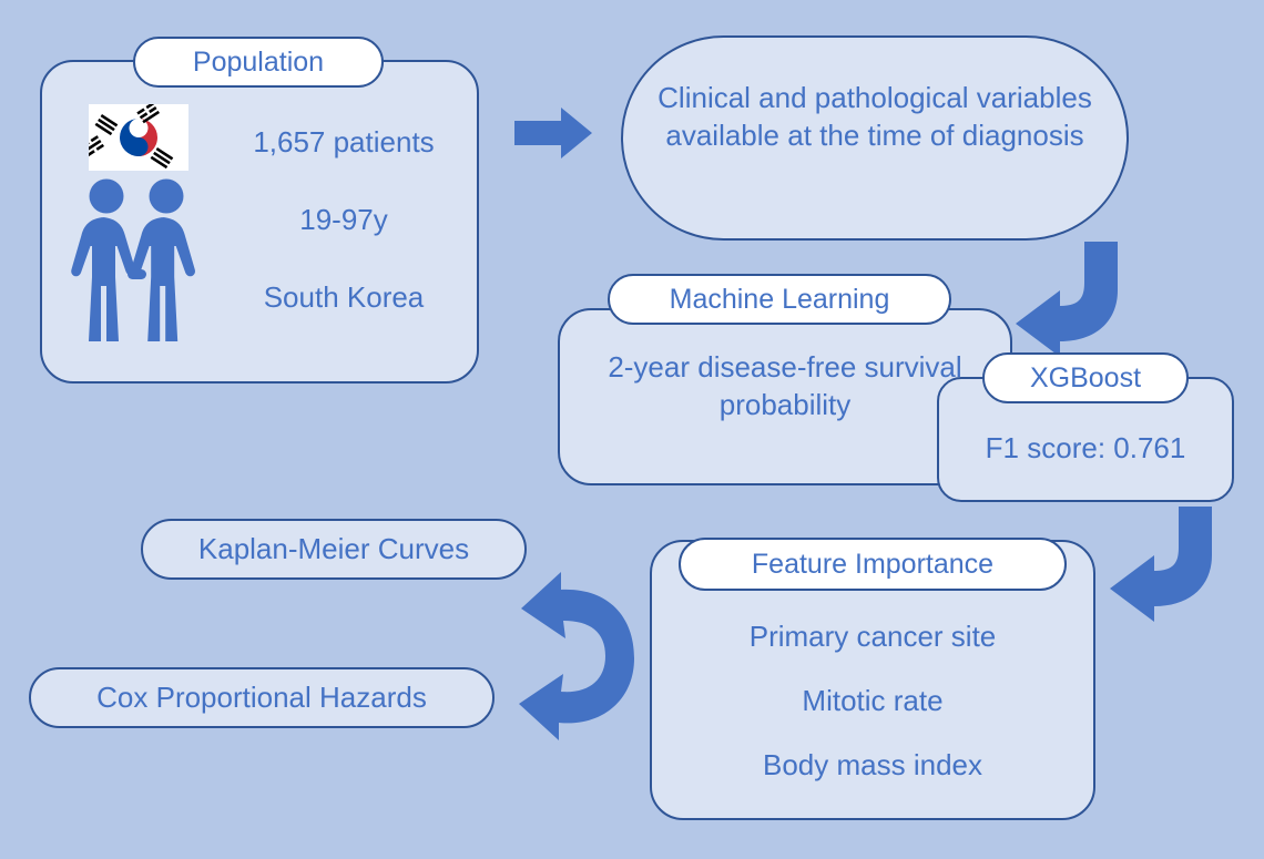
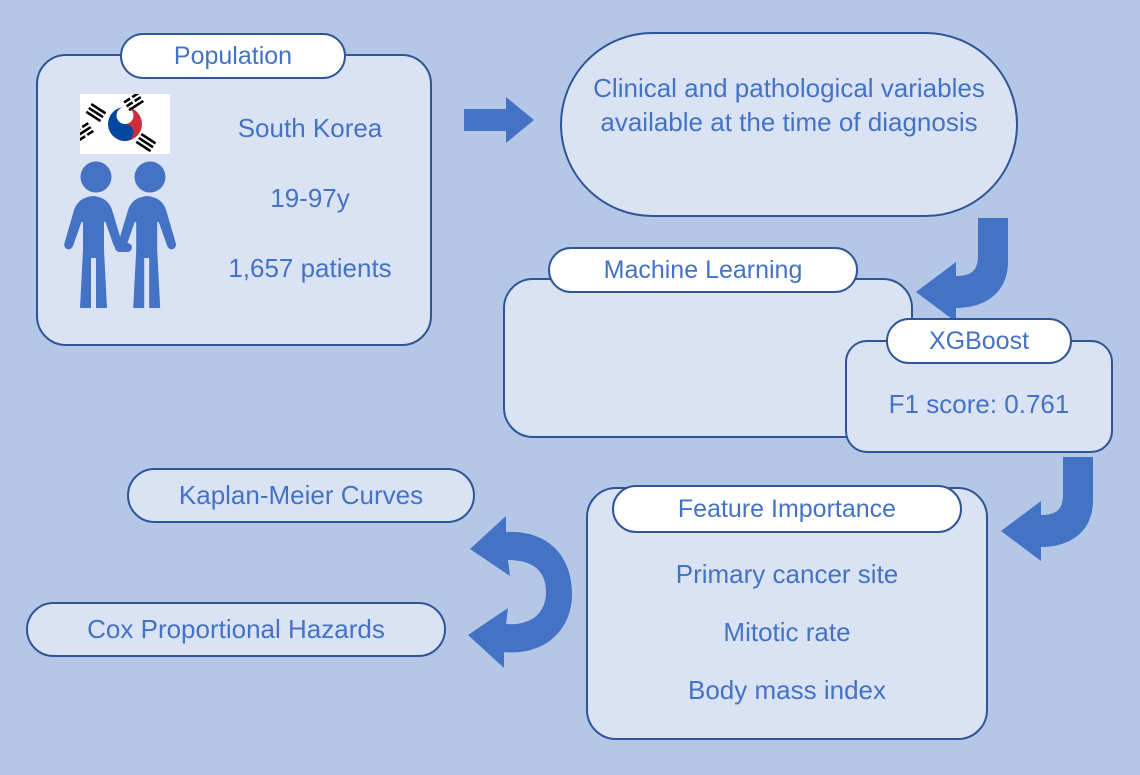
  Population
- 1,657 patients
+ South Korea
  19-97y
- South Korea
+ 1,657 patients
  Clinical and pathological variables available at the time of diagnosis
  Machine Learning
- 2-year disease-free survival probability
  XGBoost
  F1 score: 0.761
  Feature Importance
  Primary cancer site
  Mitotic rate
  Body mass index
  Kaplan-Meier Curves
  Cox Proportional Hazards
